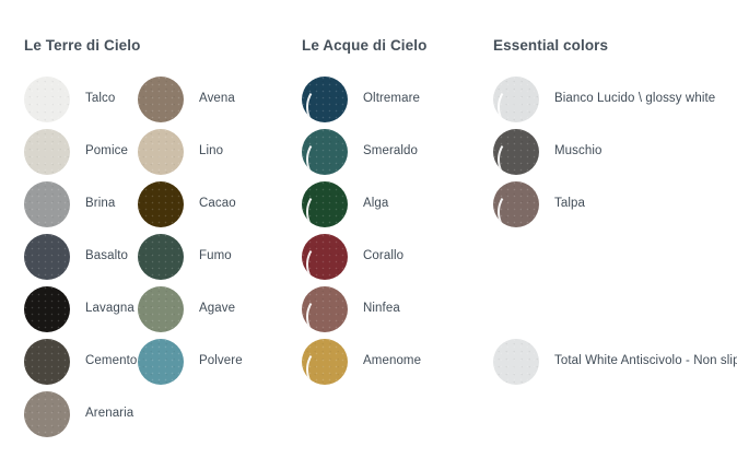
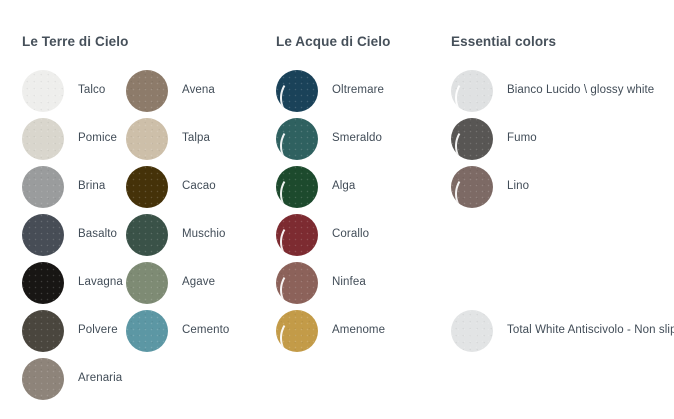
  Le Terre di Cielo
  Talco
  Pomice
  Brina
  Basalto
  Lavagna
- Cemento
+ Polvere
  Arenaria
  Avena
- Lino
+ Talpa
  Cacao
- Fumo
+ Muschio
  Agave
- Polvere
+ Cemento
  Le Acque di Cielo
  Oltremare
  Smeraldo
  Alga
  Corallo
  Ninfea
  Amenome
  Essential colors
  Bianco Lucido \ glossy white
- Muschio
+ Fumo
- Talpa
+ Lino
  Total White Antiscivolo - Non slip
